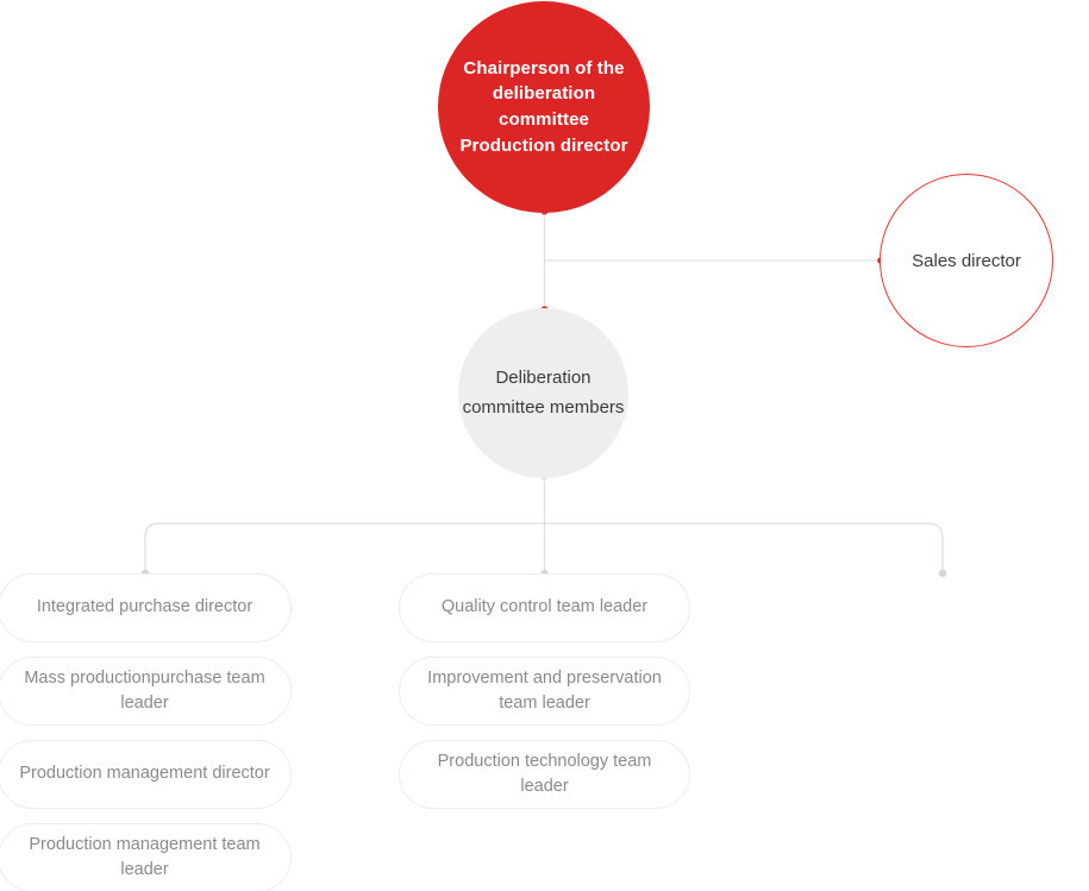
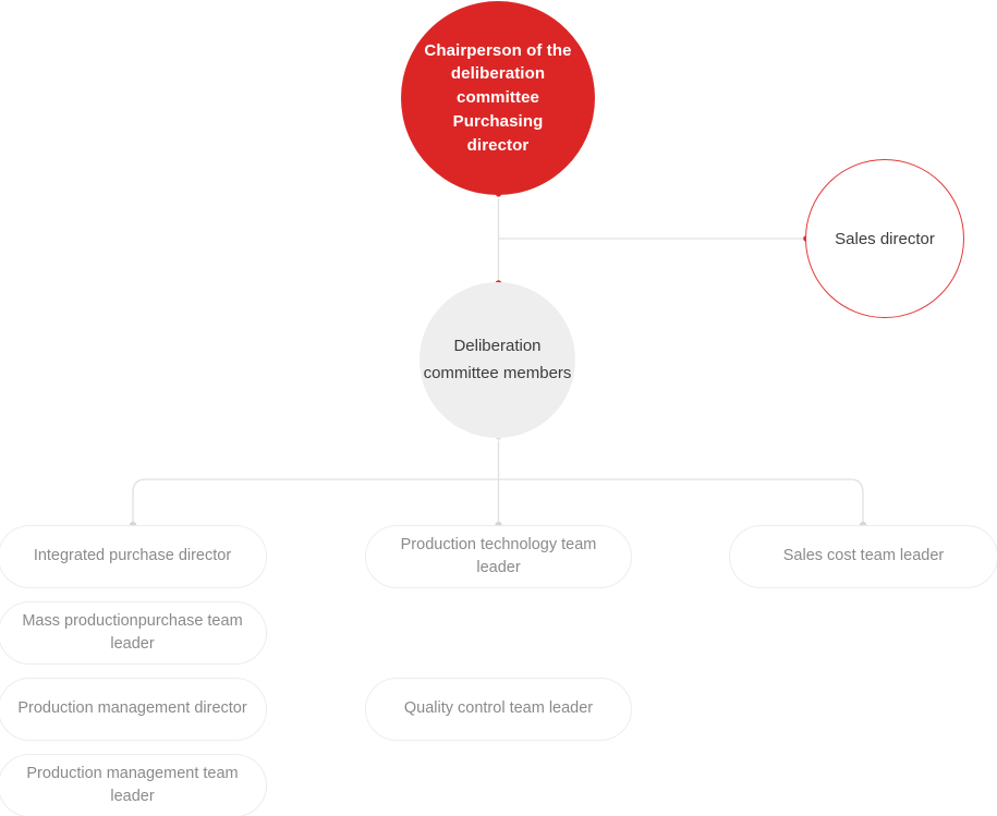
- Chairperson of the deliberation committee Production director
+ Chairperson of the deliberation committee Purchasing director
  Sales director
  Deliberation committee members
  Integrated purchase director
  Mass productionpurchase team leader
  Production management director
  Production management team leader
- Quality control team leader
+ Production technology team leader
- Improvement and preservation team leader
- Production technology team leader
+ Quality control team leader
+ Sales cost team leader
